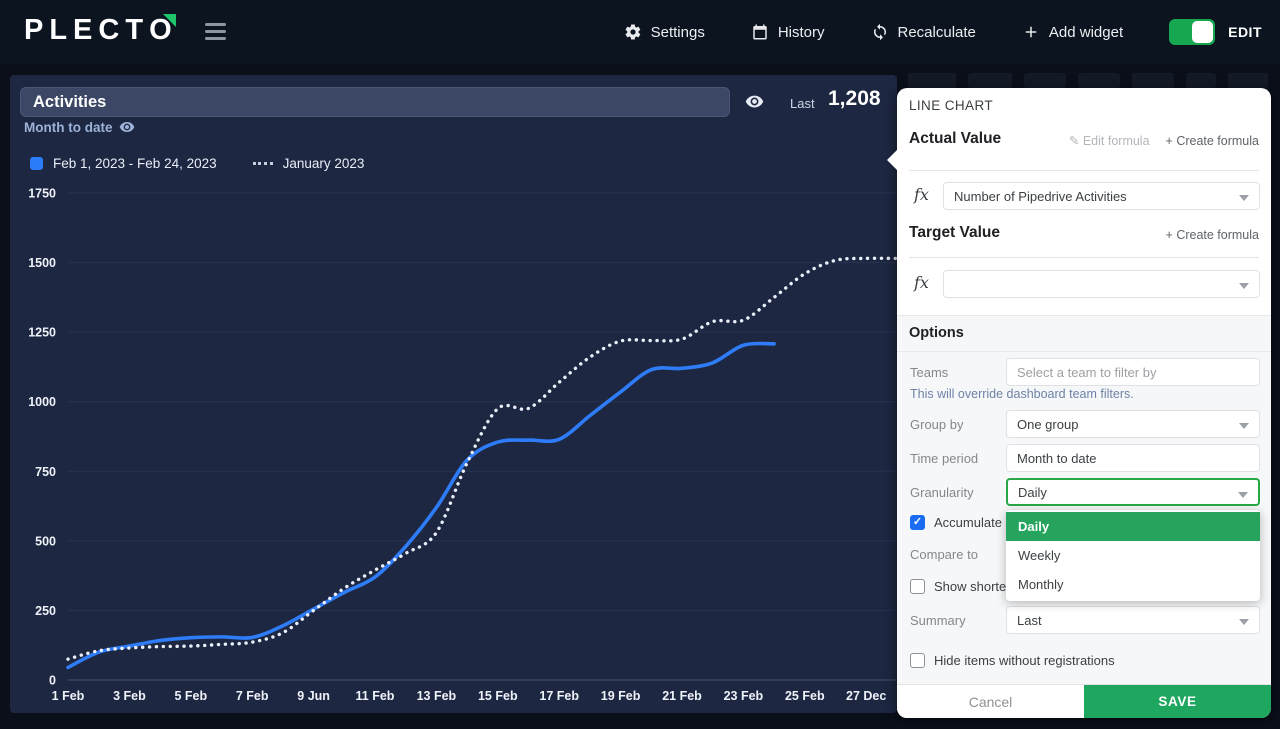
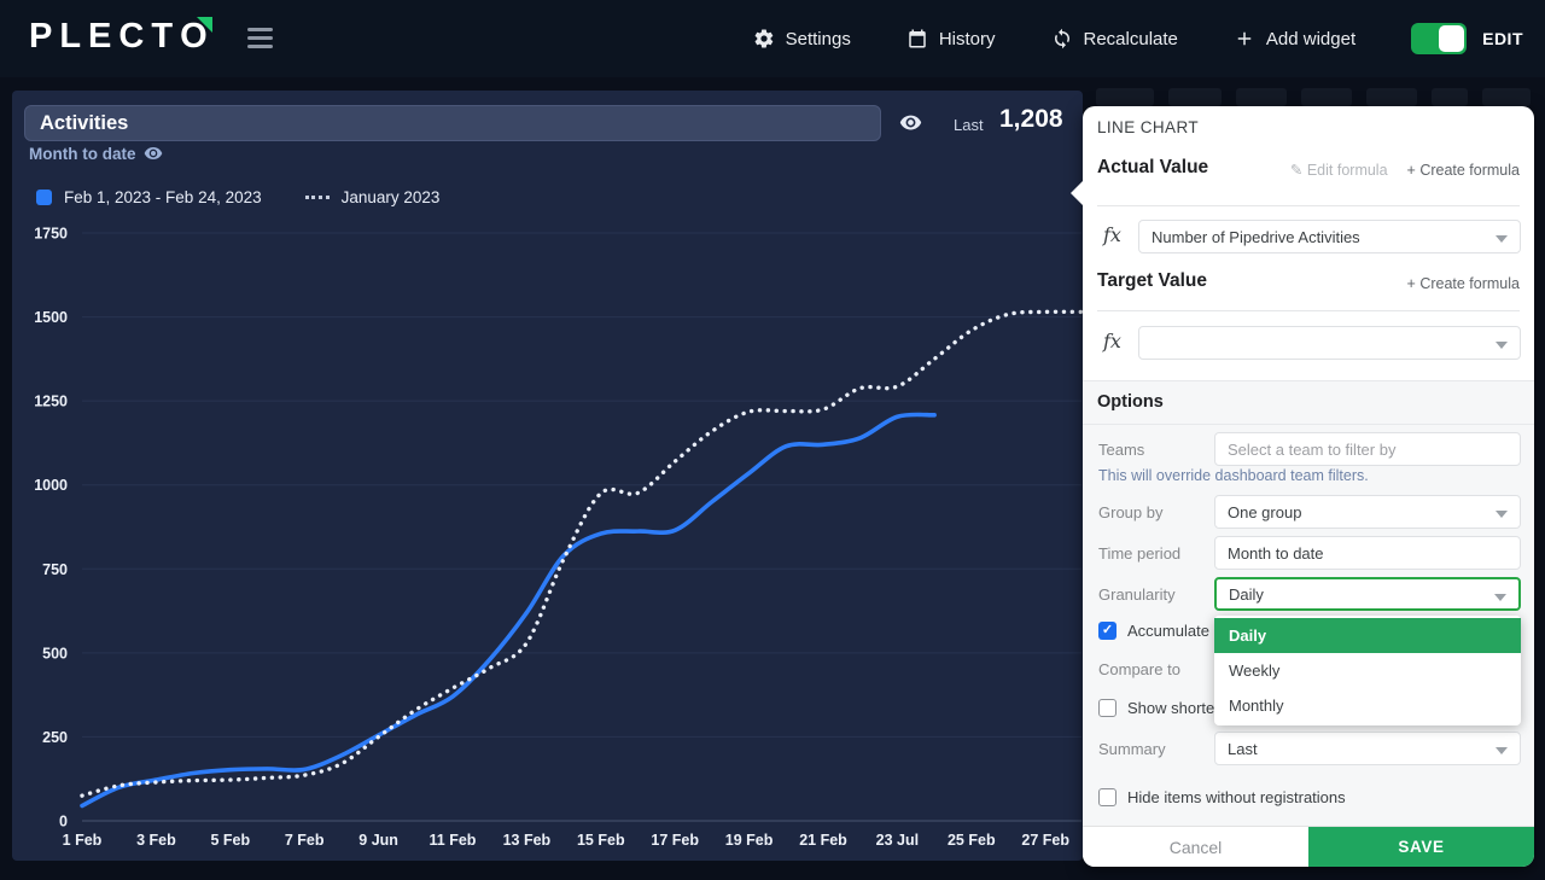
  PLECTO
  Settings
  History
  Recalculate
  Add widget
  EDIT
  0
  250
  500
  750
  1000
  1250
  1500
  1750
  1 Feb
  3 Feb
  5 Feb
  7 Feb
  9 Jun
  11 Feb
  13 Feb
  15 Feb
  17 Feb
  19 Feb
  21 Feb
- 23 Feb
+ 23 Jul
  25 Feb
- 27 Dec
+ 27 Feb
  Activities
  Last
  1,208
  Month to date
  Feb 1, 2023 - Feb 24, 2023
  January 2023
  LINE CHART
  Actual Value
  ✎ Edit formula
  + Create formula
  fx
  Number of Pipedrive Activities
  Target Value
  + Create formula
  fx
  Options
  Teams
  Select a team to filter by
  This will override dashboard team filters.
  Group by
  One group
  Time period
  Month to date
  Granularity
  Daily
  ✓
  Accumulate
  Compare to
  Show shorte
  Summary
  Last
  Hide items without registrations
  Daily
  Weekly
  Monthly
  Cancel
  SAVE
